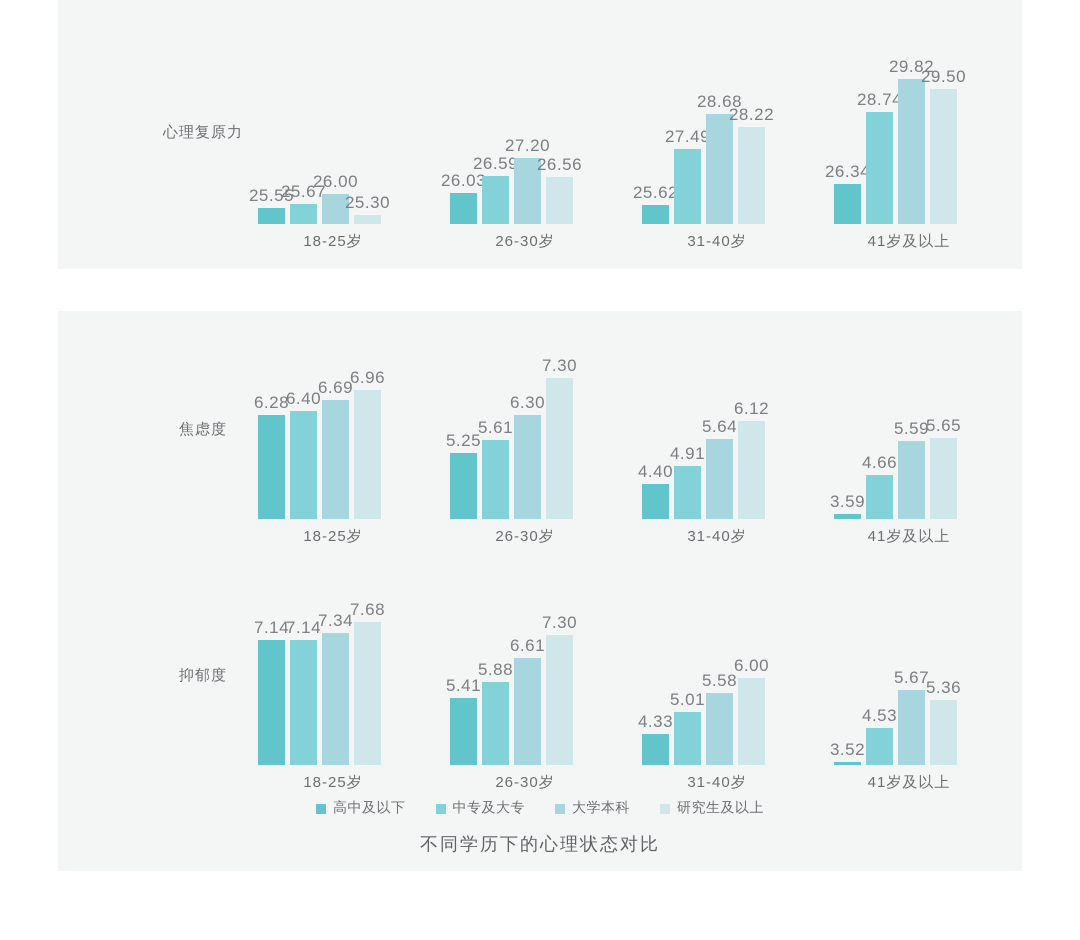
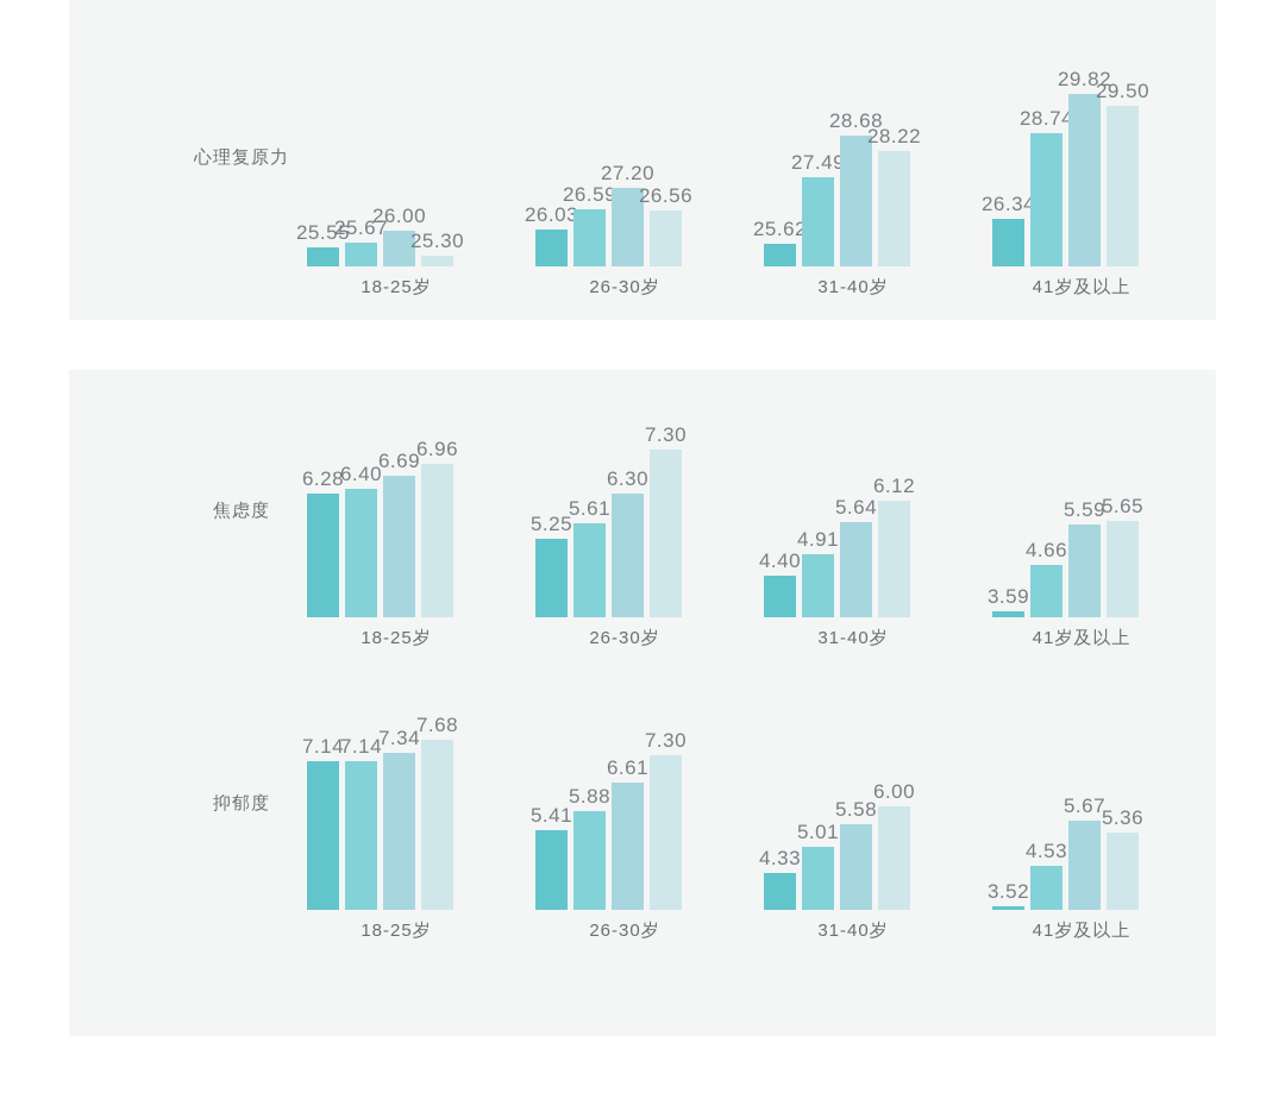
  心理复原力
  25.55
  25.67
  26.00
  25.30
  18-25岁
  26.0
  26.5
  27.20
  26.56
  26-30岁
  25.6
  27.4
  28.68
  28.22
  31-40岁
  26.3
  28.7
  29.82
  29.50
  41岁及以上
  焦虑度
  6.28
  6.40
  6.69
  6.96
  18-25岁
  5.25
  5.61
  6.30
  7.30
  26-30岁
  4.40
  4.91
  5.64
  6.12
  31-40岁
  3.59
  4.66
  5.59
  5.65
  41岁及以上
  抑郁度
  7.14
  7.14
  7.34
  7.68
  18-25岁
  5.41
  5.88
  6.61
  7.30
  26-30岁
  4.33
  5.01
  5.58
  6.00
  31-40岁
  3.52
  4.53
  5.67
  5.36
  41岁及以上
- 高中及以下
- 中专及大专
- 大学本科
- 研究生及以上
- 不同学历下的心理状态对比
